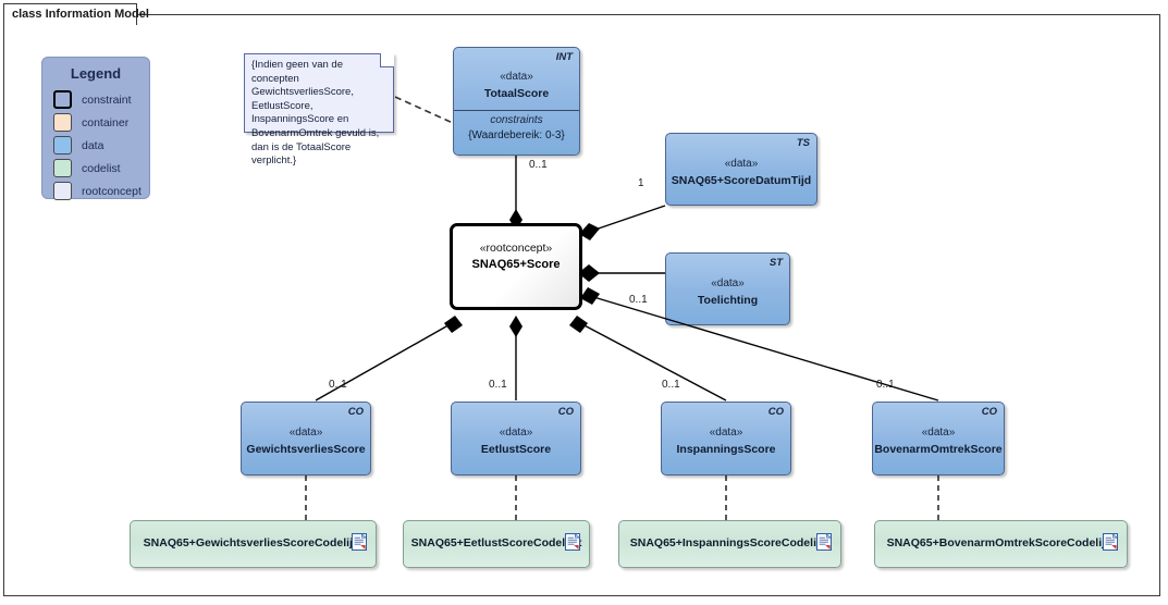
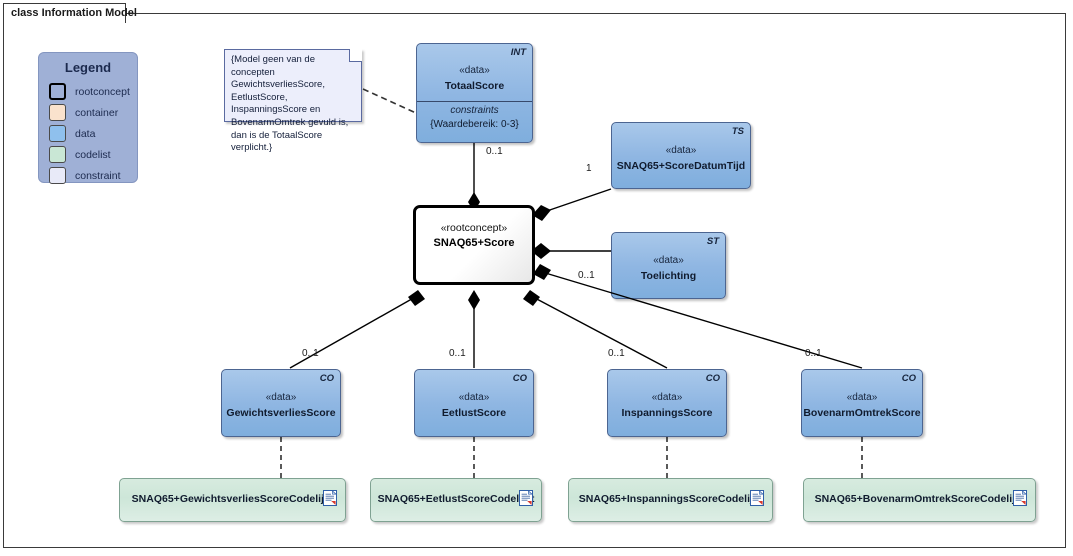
  class Information Model
  Legend
- constraint
+ rootconcept
  container
  data
  codelist
- rootconcept
+ constraint
- {Indien geen van de concepten GewichtsverliesScore, EetlustScore, InspanningsScore en BovenarmOmtrek gevuld is, dan is de TotaalScore verplicht.}
+ {Model geen van de concepten GewichtsverliesScore, EetlustScore, InspanningsScore en BovenarmOmtrek gevuld is, dan is de TotaalScore verplicht.}
  INT
  «data»
  TotaalScore
  constraints
  {Waardebereik: 0-3}
  0..1
  «rootconcept»
  SNAQ65+Score
  TS
  «data»
  SNAQ65+ScoreDatumTijd
  1
  ST
  «data»
  Toelichting
  0..1
  CO
  «data»
  GewichtsverliesScore
  0..1
  CO
  «data»
  EetlustScore
  0..1
  CO
  «data»
  InspanningsScore
  0..1
  CO
  «data»
  BovenarmOmtrekScore
  0..1
  SNAQ65+GewichtsverliesScoreCodelij
  SNAQ65+EetlustScoreCodel
  SNAQ65+InspanningsScoreCodeli
  SNAQ65+BovenarmOmtrekScoreCodeli
